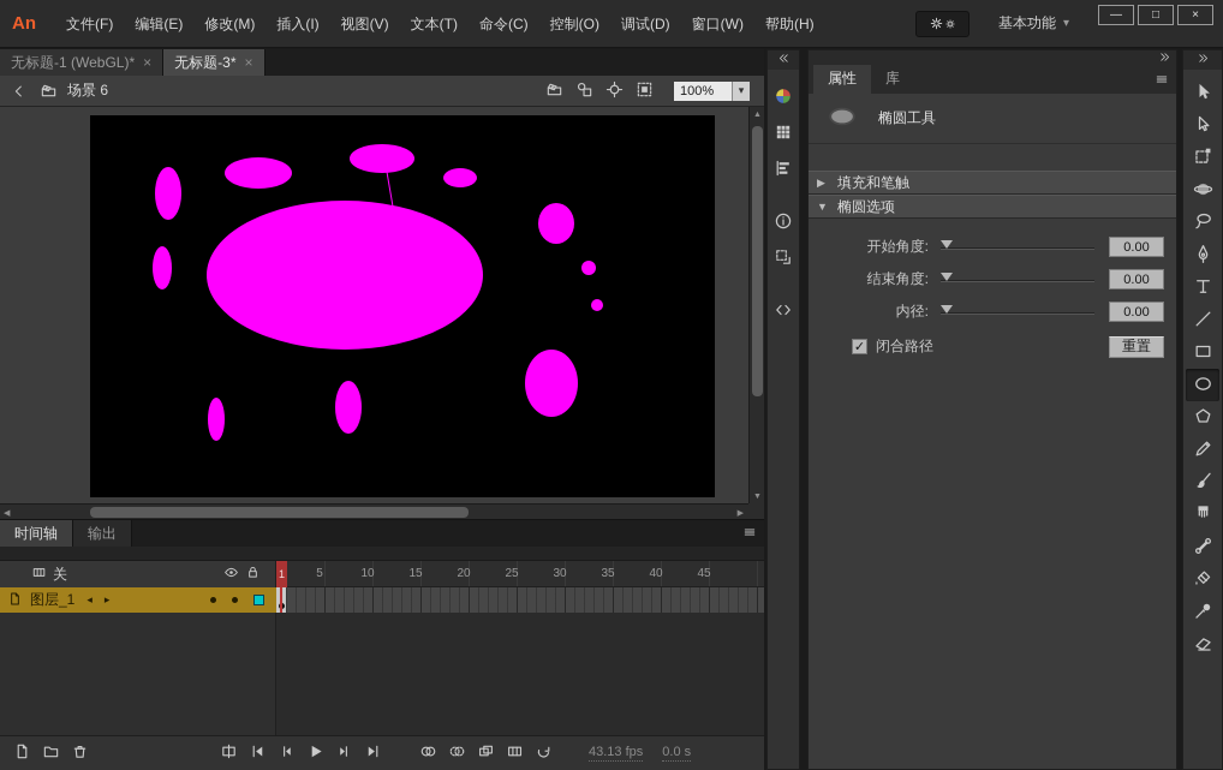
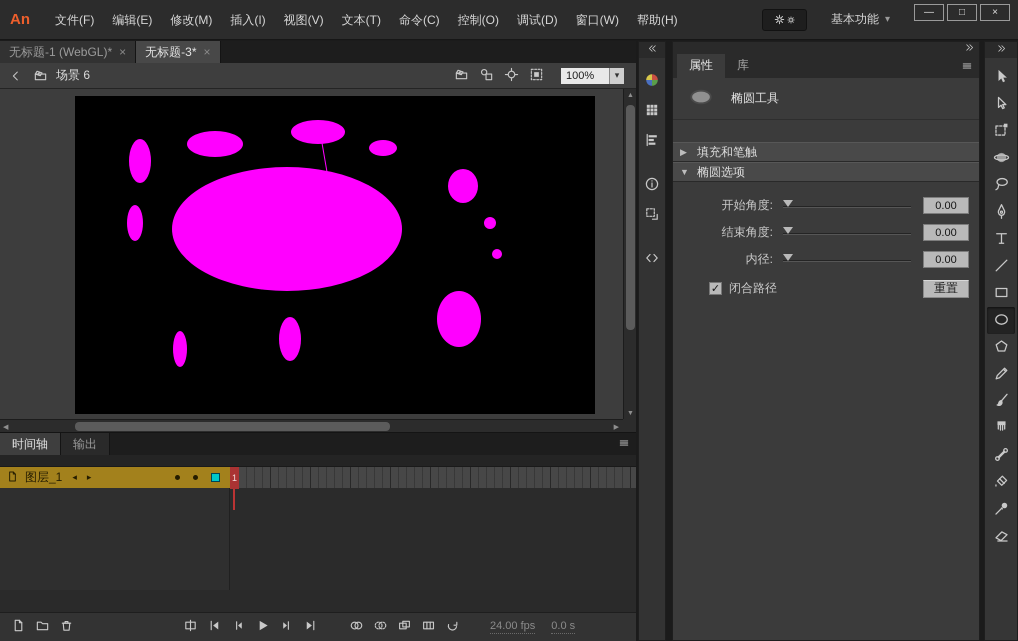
  An
  文件(F)
  编辑(E)
  修改(M)
  插入(I)
  视图(V)
  文本(T)
  命令(C)
  控制(O)
  调试(D)
  窗口(W)
  帮助(H)
  基本功能
  ▾
  —
  □
  ×
  无标题-1 (WebGL)*
  ×
  无标题-3*
  ×
  场景 6
  100%
  ▾
  时间轴
  输出
- 关
- 5
- 10
- 15
- 20
- 25
- 30
- 35
- 40
- 45
  图层_1
  ◂
  ▸
  1
- 43.13 fps
+ 24.00 fps
  0.0 s
  属性
  库
  椭圆工具
  ▶
  填充和笔触
  ▼
  椭圆选项
  开始角度:
  0.00
  结束角度:
  0.00
  内径:
  0.00
  ✓
  闭合路径
  重置
